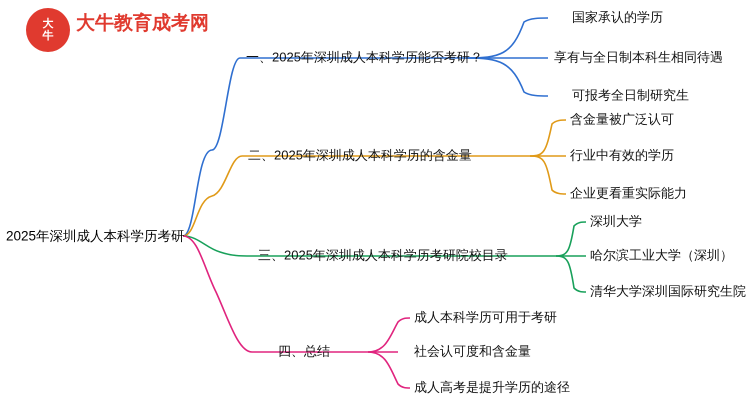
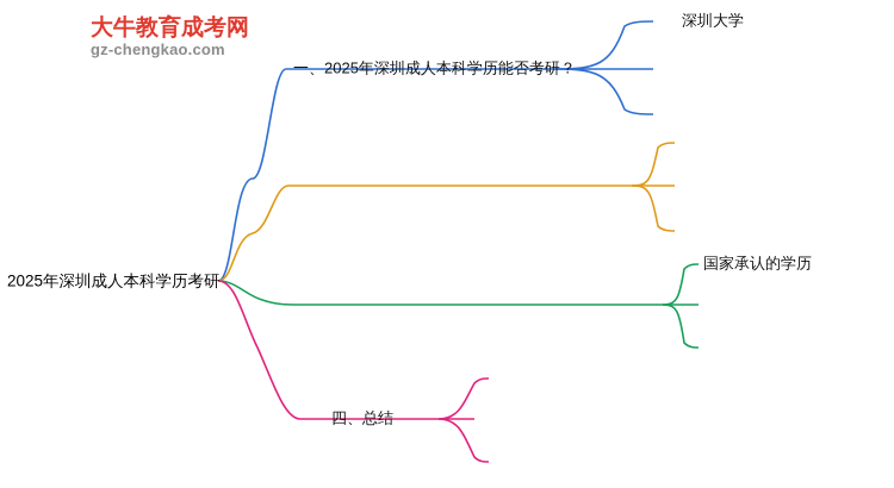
- 大牛
  大牛教育成考网
+ gz-chengkao.com
  2025年深圳成人本科学历考研
  一、2025年深圳成人本科学历能否考研？
- 国家承认的学历
+ 深圳大学
- 享有与全日制本科生相同待遇
- 可报考全日制研究生
- 二、2025年深圳成人本科学历的含金量
- 含金量被广泛认可
- 行业中有效的学历
- 企业更看重实际能力
- 三、2025年深圳成人本科学历考研院校目录
- 深圳大学
+ 国家承认的学历
- 哈尔滨工业大学（深圳）
- 清华大学深圳国际研究生院
  四、总结
- 成人本科学历可用于考研
- 社会认可度和含金量
- 成人高考是提升学历的途径
